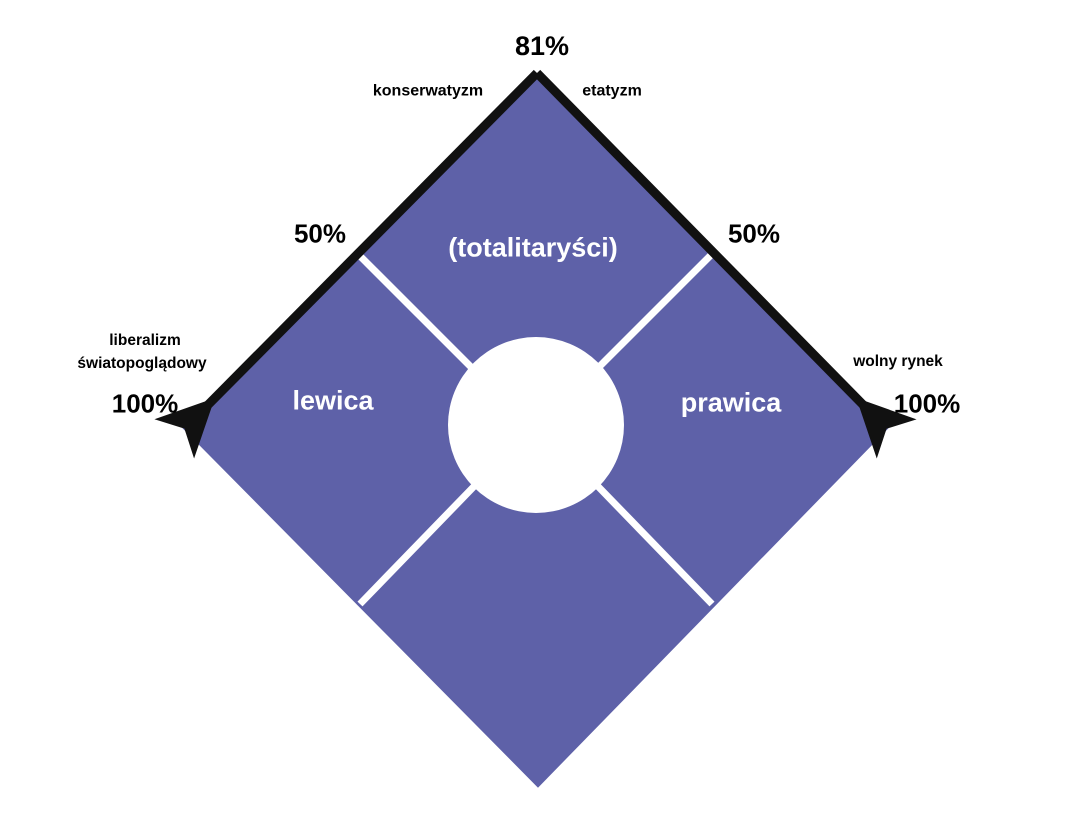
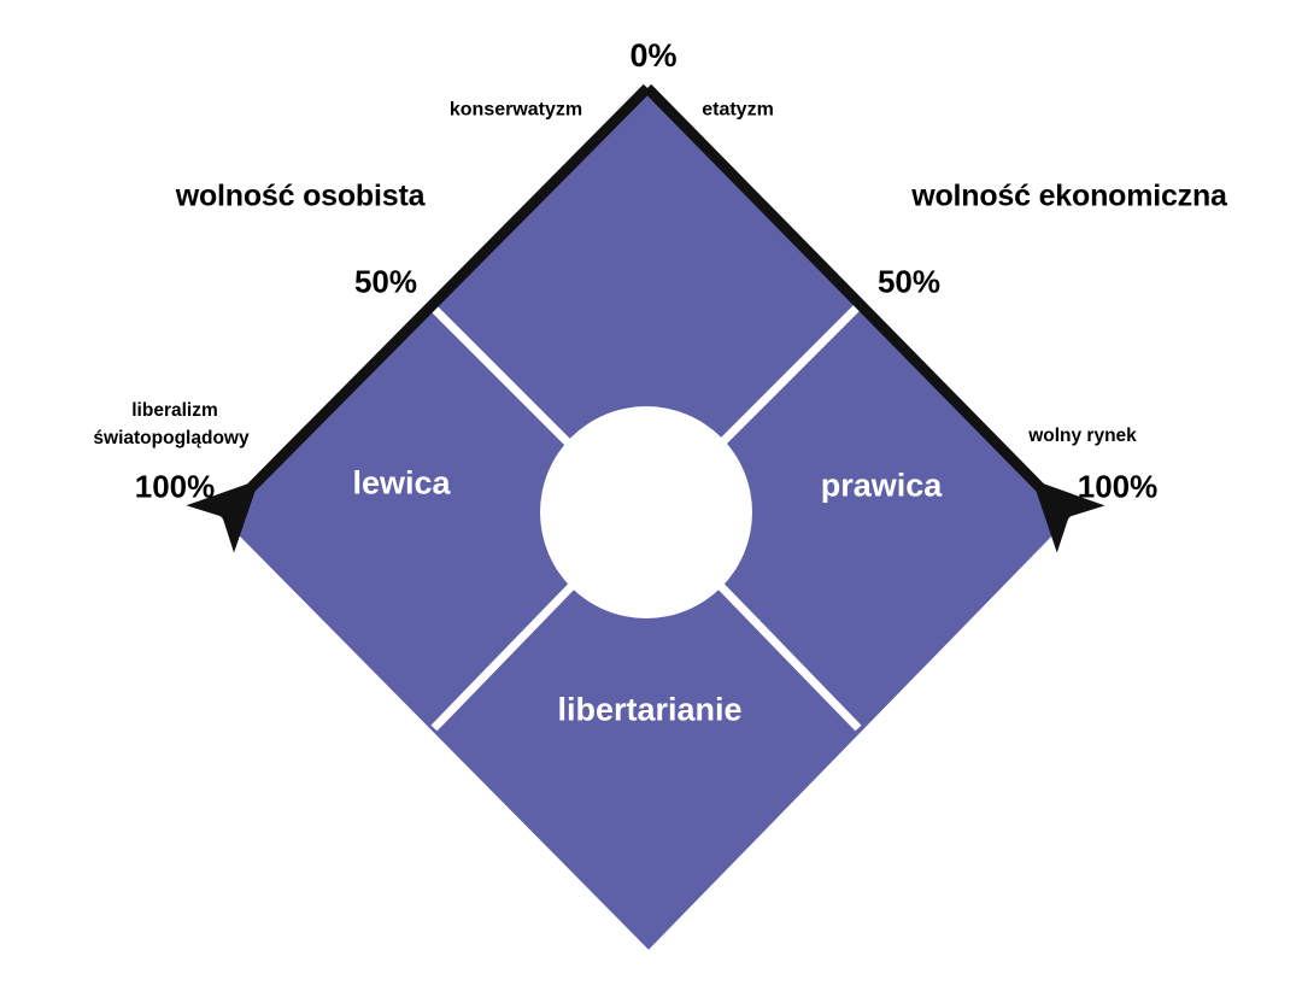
- 81%
+ 0%
  konserwatyzm
  etatyzm
+ wolność osobista
+ wolność ekonomiczna
  50%
  50%
  liberalizm
  światopoglądowy
  100%
  wolny rynek
  100%
- (totalitaryści)
  lewica
  prawica
+ libertarianie
